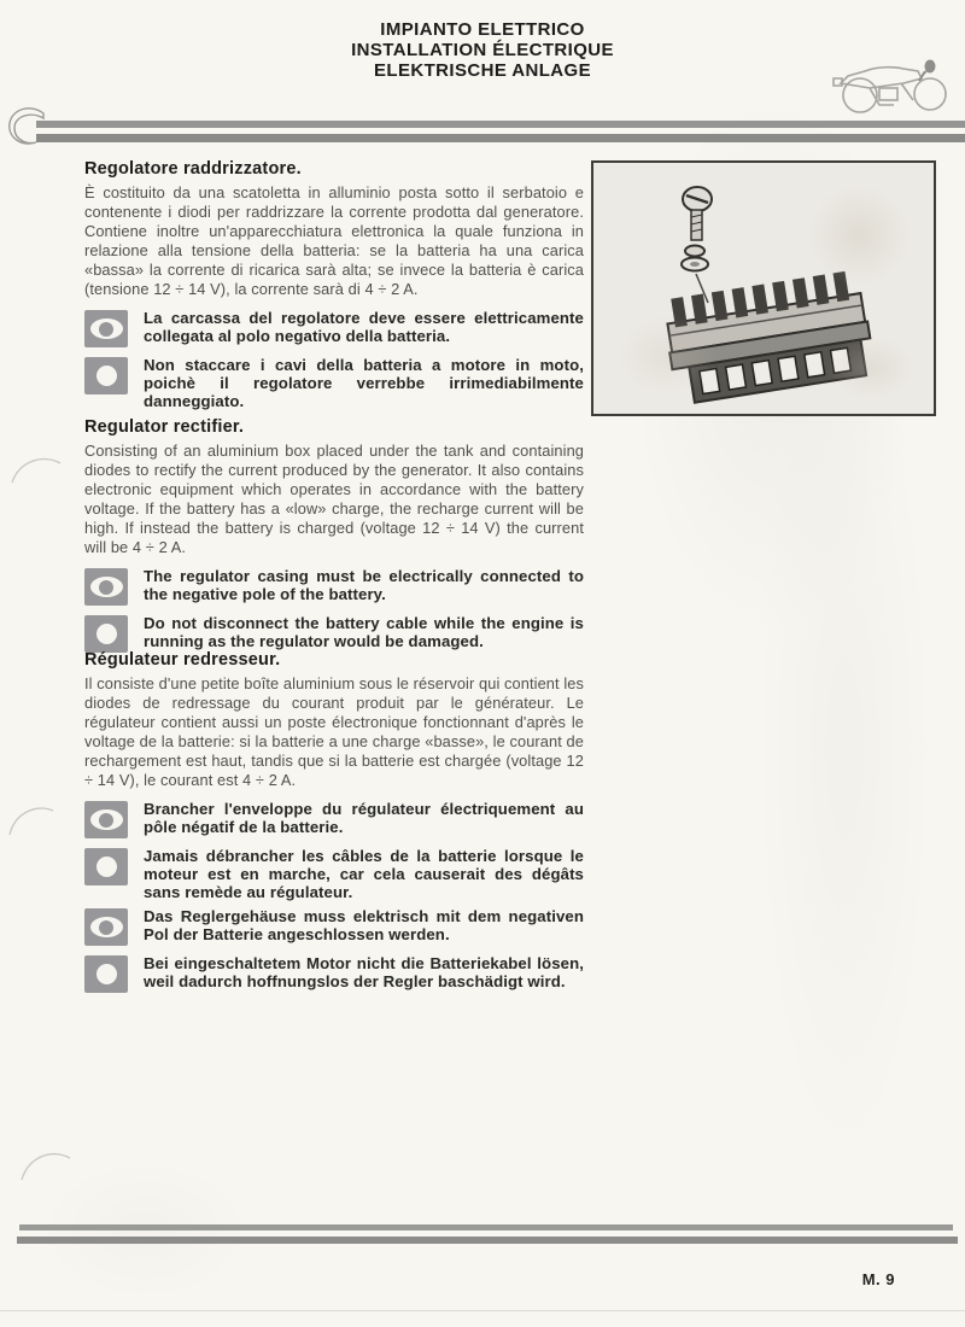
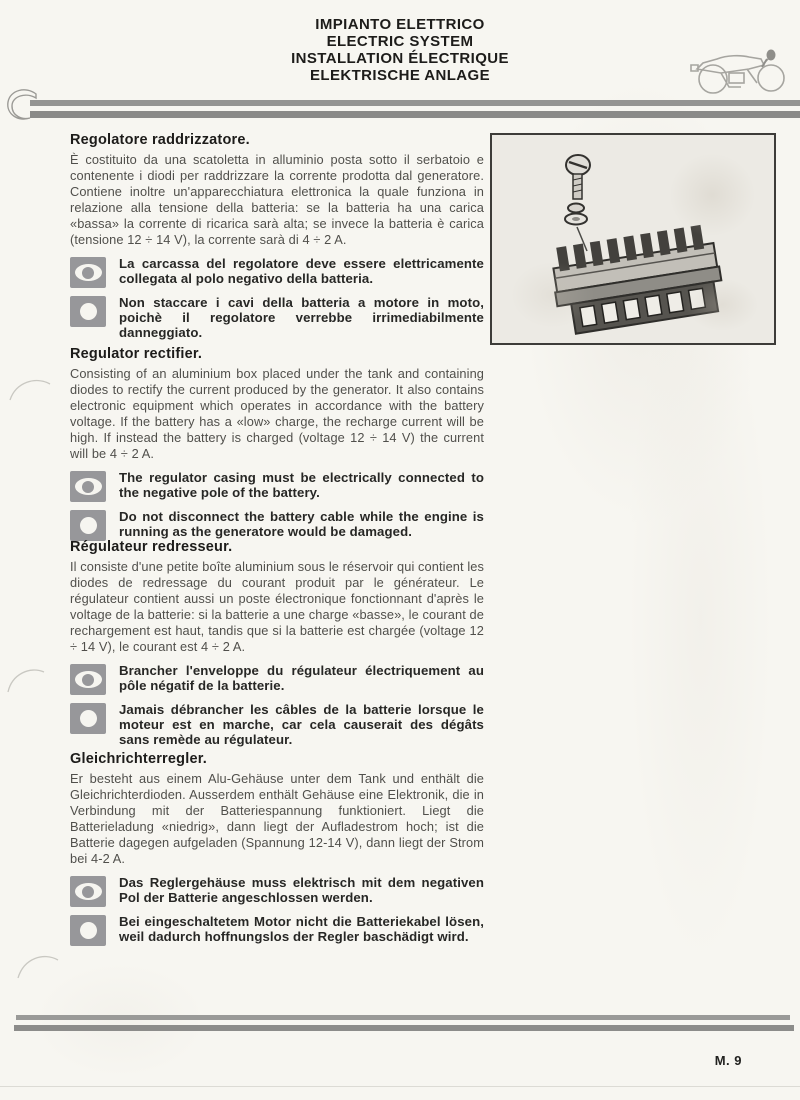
  IMPIANTO ELETTRICO
+ ELECTRIC SYSTEM
  INSTALLATION ÉLECTRIQUE
  ELEKTRISCHE ANLAGE
  Regolatore raddrizzatore.
  È costituito da una scatoletta in alluminio posta sotto il serbatoio e contenente i diodi per raddrizzare la corrente prodotta dal generatore. Contiene inoltre un'apparecchiatura elettronica la quale funziona in relazione alla tensione della batteria: se la batteria ha una carica «bassa» la corrente di ricarica sarà alta; se invece la batteria è carica (tensione 12 ÷ 14 V), la corrente sarà di 4 ÷ 2 A.
  La carcassa del regolatore deve essere elettricamente collegata al polo negativo della batteria.
  Non staccare i cavi della batteria a motore in moto, poichè il regolatore verrebbe irrimediabilmente danneggiato.
  Regulator rectifier.
  Consisting of an aluminium box placed under the tank and containing diodes to rectify the current produced by the generator. It also contains electronic equipment which operates in accordance with the battery voltage. If the battery has a «low» charge, the recharge current will be high. If instead the battery is charged (voltage 12 ÷ 14 V) the current will be 4 ÷ 2 A.
  The regulator casing must be electrically connected to the negative pole of the battery.
- Do not disconnect the battery cable while the engine is running as the regulator would be damaged.
+ Do not disconnect the battery cable while the engine is running as the generatore would be damaged.
  Régulateur redresseur.
  Il consiste d'une petite boîte aluminium sous le réservoir qui contient les diodes de redressage du courant produit par le générateur. Le régulateur contient aussi un poste électronique fonctionnant d'après le voltage de la batterie: si la batterie a une charge «basse», le courant de rechargement est haut, tandis que si la batterie est chargée (voltage 12 ÷ 14 V), le courant est 4 ÷ 2 A.
  Brancher l'enveloppe du régulateur électriquement au pôle négatif de la batterie.
  Jamais débrancher les câbles de la batterie lorsque le moteur est en marche, car cela causerait des dégâts sans remède au régulateur.
+ Gleichrichterregler.
+ Er besteht aus einem Alu-Gehäuse unter dem Tank und enthält die Gleichrichterdioden. Ausserdem enthält Gehäuse eine Elektronik, die in Verbindung mit der Batteriespannung funktioniert. Liegt die Batterieladung «niedrig», dann liegt der Aufladestrom hoch; ist die Batterie dagegen aufgeladen (Spannung 12-14 V), dann liegt der Strom bei 4-2 A.
  Das Reglergehäuse muss elektrisch mit dem negativen Pol der Batterie angeschlossen werden.
  Bei eingeschaltetem Motor nicht die Batteriekabel lösen, weil dadurch hoffnungslos der Regler baschädigt wird.
  M. 9
